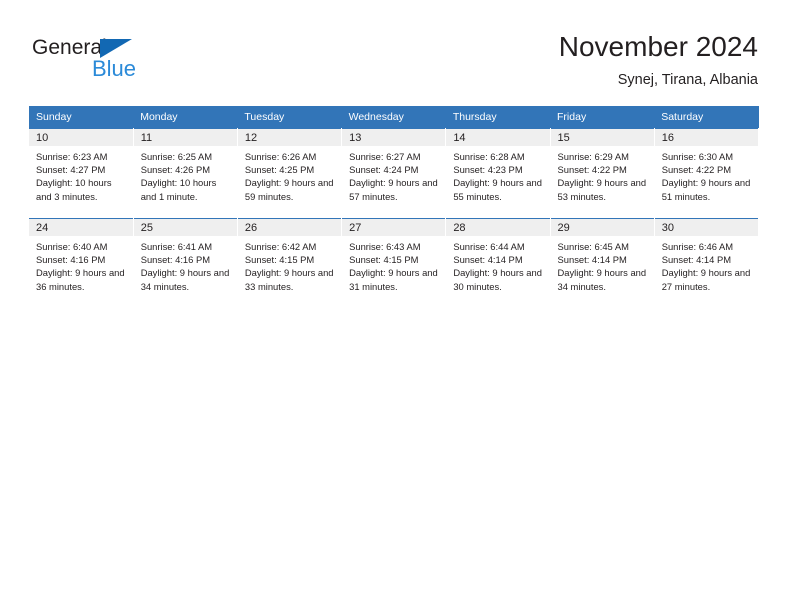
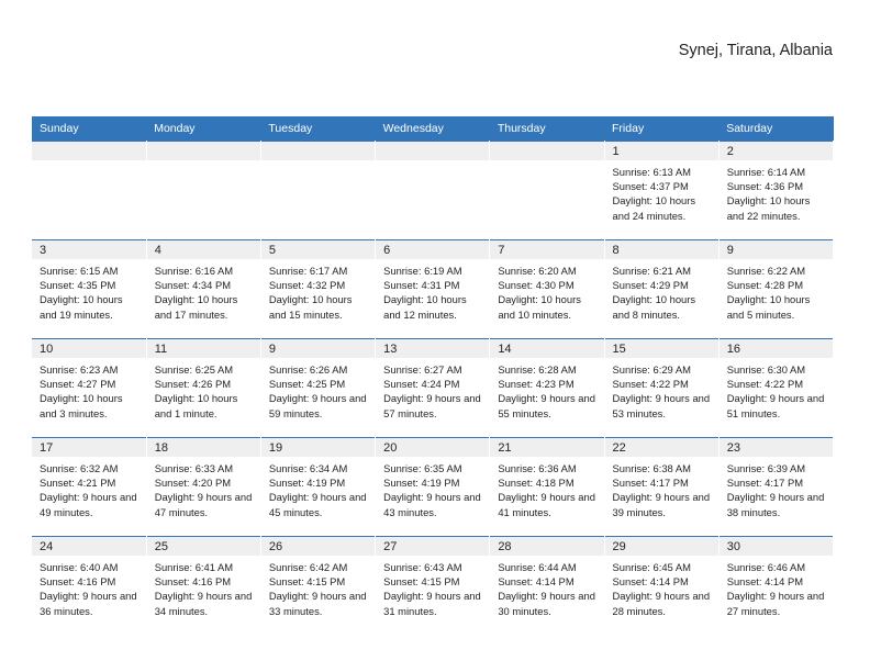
- General
- Blue
- November 2024
  Synej, Tirana, Albania
  Sunday	Monday	Tuesday	Wednesday	Thursday	Friday	Saturday
+ 					1Sunrise: 6:13 AMSunset: 4:37 PMDaylight: 10 hours and 24 minutes.	2Sunrise: 6:14 AMSunset: 4:36 PMDaylight: 10 hours and 22 minutes.
+ 3Sunrise: 6:15 AMSunset: 4:35 PMDaylight: 10 hours and 19 minutes.	4Sunrise: 6:16 AMSunset: 4:34 PMDaylight: 10 hours and 17 minutes.	5Sunrise: 6:17 AMSunset: 4:32 PMDaylight: 10 hours and 15 minutes.	6Sunrise: 6:19 AMSunset: 4:31 PMDaylight: 10 hours and 12 minutes.	7Sunrise: 6:20 AMSunset: 4:30 PMDaylight: 10 hours and 10 minutes.	8Sunrise: 6:21 AMSunset: 4:29 PMDaylight: 10 hours and 8 minutes.	9Sunrise: 6:22 AMSunset: 4:28 PMDaylight: 10 hours and 5 minutes.
- 10Sunrise: 6:23 AMSunset: 4:27 PMDaylight: 10 hours and 3 minutes.	11Sunrise: 6:25 AMSunset: 4:26 PMDaylight: 10 hours and 1 minute.	12Sunrise: 6:26 AMSunset: 4:25 PMDaylight: 9 hours and 59 minutes.	13Sunrise: 6:27 AMSunset: 4:24 PMDaylight: 9 hours and 57 minutes.	14Sunrise: 6:28 AMSunset: 4:23 PMDaylight: 9 hours and 55 minutes.	15Sunrise: 6:29 AMSunset: 4:22 PMDaylight: 9 hours and 53 minutes.	16Sunrise: 6:30 AMSunset: 4:22 PMDaylight: 9 hours and 51 minutes.
+ 10Sunrise: 6:23 AMSunset: 4:27 PMDaylight: 10 hours and 3 minutes.	11Sunrise: 6:25 AMSunset: 4:26 PMDaylight: 10 hours and 1 minute.	9Sunrise: 6:26 AMSunset: 4:25 PMDaylight: 9 hours and 59 minutes.	13Sunrise: 6:27 AMSunset: 4:24 PMDaylight: 9 hours and 57 minutes.	14Sunrise: 6:28 AMSunset: 4:23 PMDaylight: 9 hours and 55 minutes.	15Sunrise: 6:29 AMSunset: 4:22 PMDaylight: 9 hours and 53 minutes.	16Sunrise: 6:30 AMSunset: 4:22 PMDaylight: 9 hours and 51 minutes.
+ 17Sunrise: 6:32 AMSunset: 4:21 PMDaylight: 9 hours and 49 minutes.	18Sunrise: 6:33 AMSunset: 4:20 PMDaylight: 9 hours and 47 minutes.	19Sunrise: 6:34 AMSunset: 4:19 PMDaylight: 9 hours and 45 minutes.	20Sunrise: 6:35 AMSunset: 4:19 PMDaylight: 9 hours and 43 minutes.	21Sunrise: 6:36 AMSunset: 4:18 PMDaylight: 9 hours and 41 minutes.	22Sunrise: 6:38 AMSunset: 4:17 PMDaylight: 9 hours and 39 minutes.	23Sunrise: 6:39 AMSunset: 4:17 PMDaylight: 9 hours and 38 minutes.
- 24Sunrise: 6:40 AMSunset: 4:16 PMDaylight: 9 hours and 36 minutes.	25Sunrise: 6:41 AMSunset: 4:16 PMDaylight: 9 hours and 34 minutes.	26Sunrise: 6:42 AMSunset: 4:15 PMDaylight: 9 hours and 33 minutes.	27Sunrise: 6:43 AMSunset: 4:15 PMDaylight: 9 hours and 31 minutes.	28Sunrise: 6:44 AMSunset: 4:14 PMDaylight: 9 hours and 30 minutes.	29Sunrise: 6:45 AMSunset: 4:14 PMDaylight: 9 hours and 34 minutes.	30Sunrise: 6:46 AMSunset: 4:14 PMDaylight: 9 hours and 27 minutes.
+ 24Sunrise: 6:40 AMSunset: 4:16 PMDaylight: 9 hours and 36 minutes.	25Sunrise: 6:41 AMSunset: 4:16 PMDaylight: 9 hours and 34 minutes.	26Sunrise: 6:42 AMSunset: 4:15 PMDaylight: 9 hours and 33 minutes.	27Sunrise: 6:43 AMSunset: 4:15 PMDaylight: 9 hours and 31 minutes.	28Sunrise: 6:44 AMSunset: 4:14 PMDaylight: 9 hours and 30 minutes.	29Sunrise: 6:45 AMSunset: 4:14 PMDaylight: 9 hours and 28 minutes.	30Sunrise: 6:46 AMSunset: 4:14 PMDaylight: 9 hours and 27 minutes.
